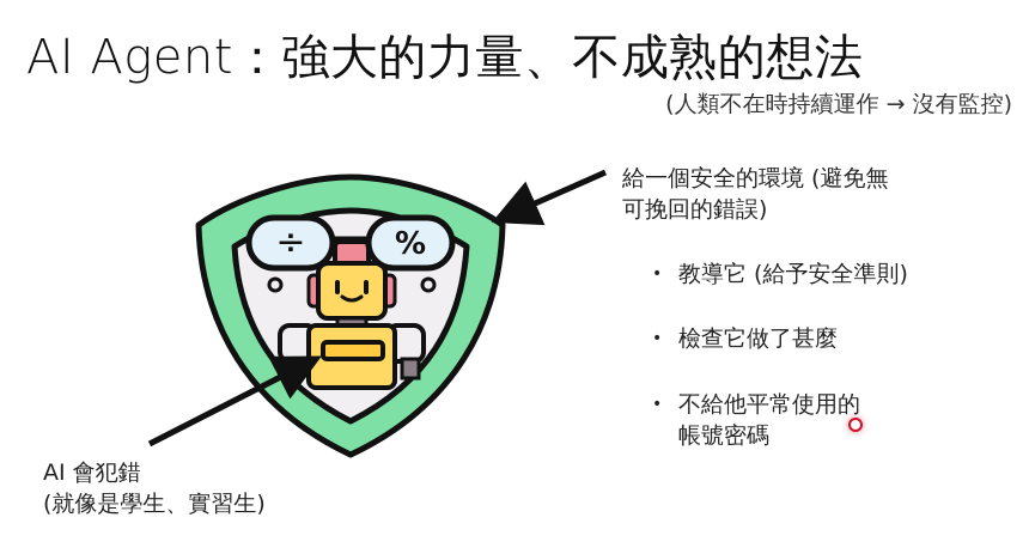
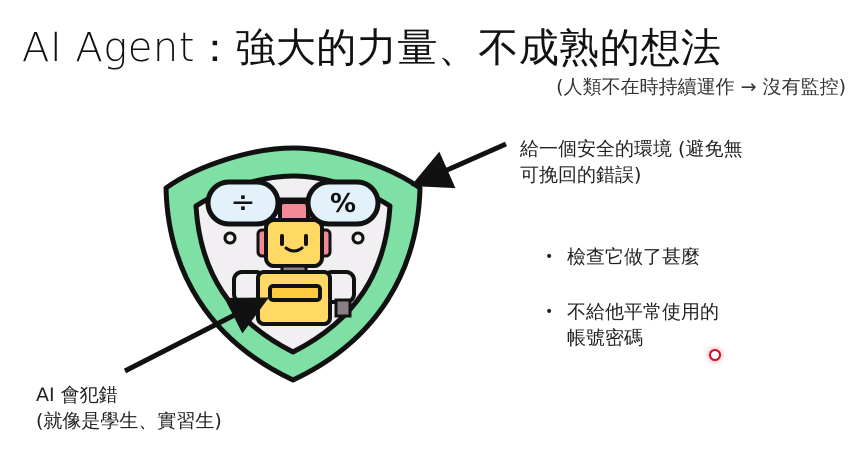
  AI Agent：強大的力量、不成熟的想法
  (人類不在時持續運作 → 沒有監控)
  ÷
  %
  給一個安全的環境 (避免無
  可挽回的錯誤)
- 教導它 (給予安全準則)
  檢查它做了甚麼
  不給他平常使用的
  帳號密碼
  AI 會犯錯
  (就像是學生、實習生)
